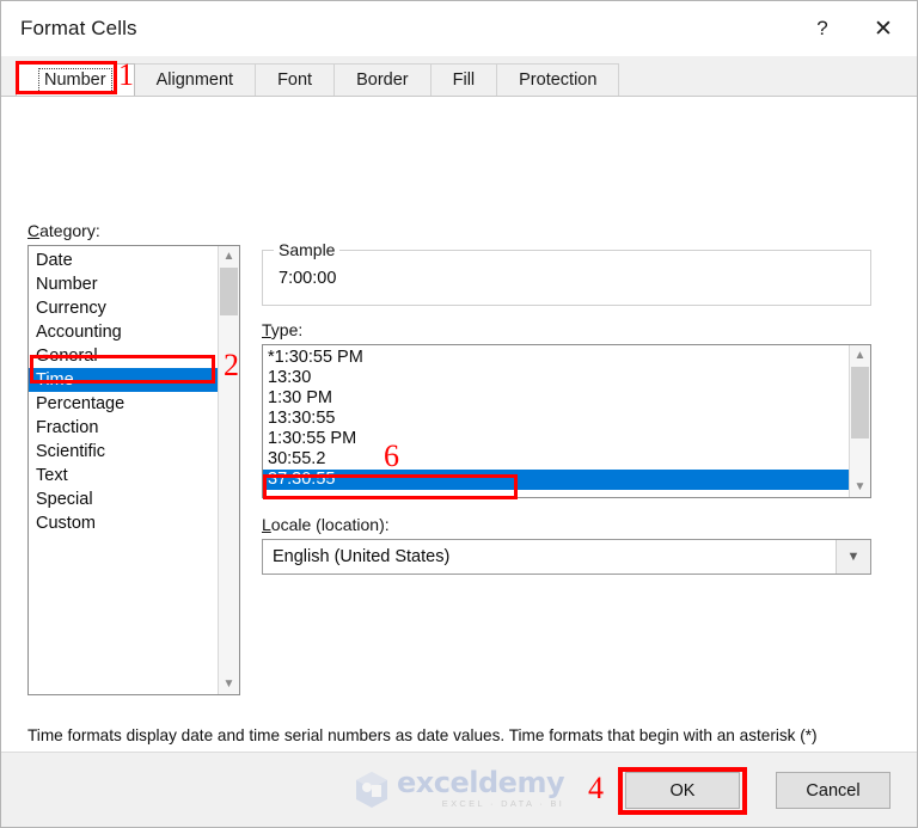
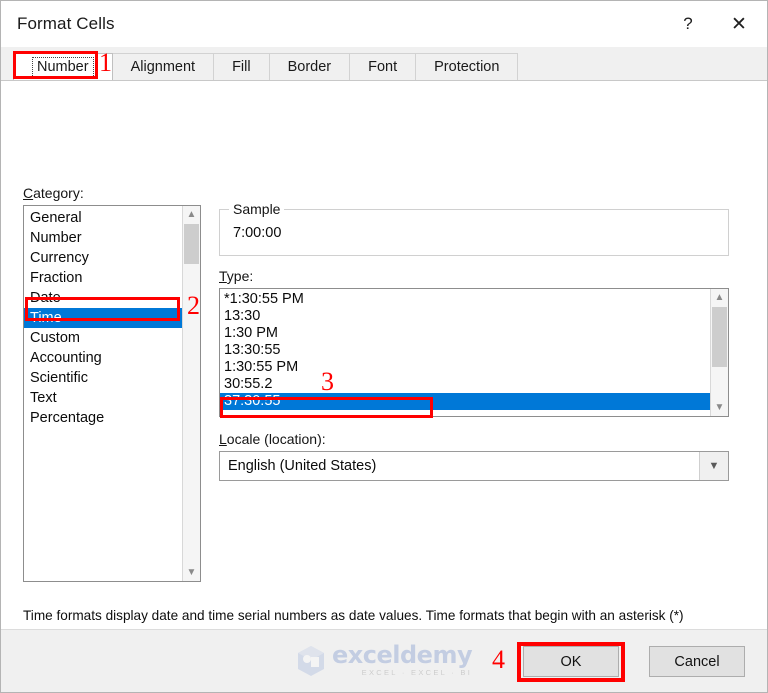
  Format Cells
  ?
  ✕
  Number
  Alignment
- Font
+ Fill
  Border
- Fill
+ Font
  Protection
  1
  Category:
- Date
+ General
  Number
  Currency
- Accounting
+ Fraction
- General
+ Date
  Time
- Percentage
+ Custom
- Fraction
+ Accounting
  Scientific
  Text
- Special
- Custom
+ Percentage
  ▲
  ▼
  2
  Sample
  7:00:00
  Type:
  *1:30:55 PM
  13:30
  1:30 PM
  13:30:55
  1:30:55 PM
  30:55.2
  37:30:55
  ▲
  ▼
- 6
+ 3
  Locale (location):
  English (United States)
  ▼
  exceldemy
- EXCEL · DATA · BI
+ EXCEL · EXCEL · BI
  4
  OK
  Cancel
